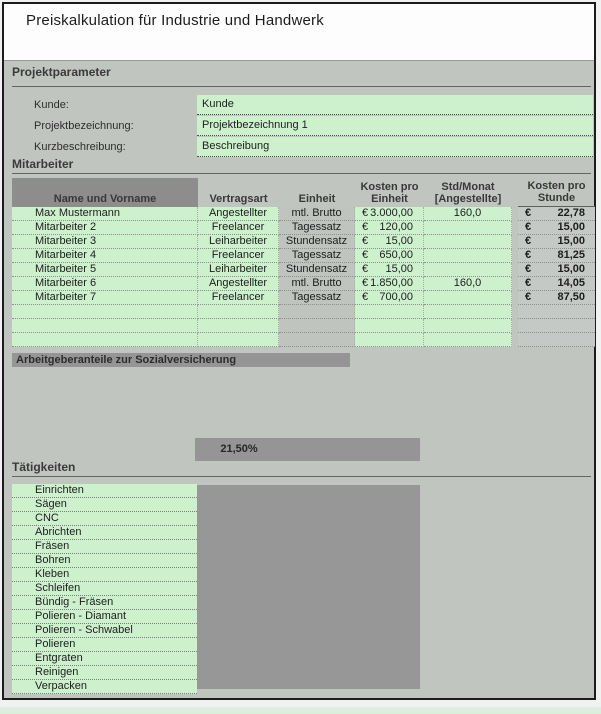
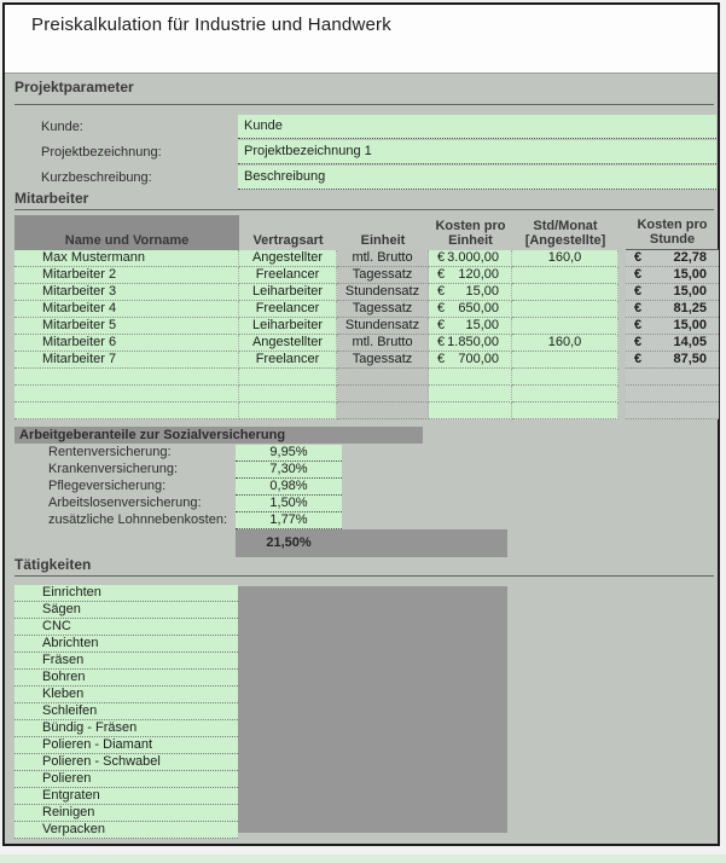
  Preiskalkulation für Industrie und Handwerk
  Projektparameter
  Kunde:
  Kunde
  Projektbezeichnung:
  Projektbezeichnung 1
  Kurzbeschreibung:
  Beschreibung
  Mitarbeiter
  Name und Vorname
  Vertragsart
  Einheit
  Kosten pro Einheit
  Std/Monat [Angestellte]
  Kosten pro Stunde
  Max Mustermann
  Angestellter
  mtl. Brutto
  €
  3.000,00
  160,0
  €
  22,78
  Mitarbeiter 2
  Freelancer
  Tagessatz
  €
  120,00
  €
  15,00
  Mitarbeiter 3
  Leiharbeiter
  Stundensatz
  €
  15,00
  €
  15,00
  Mitarbeiter 4
  Freelancer
  Tagessatz
  €
  650,00
  €
  81,25
  Mitarbeiter 5
  Leiharbeiter
  Stundensatz
  €
  15,00
  €
  15,00
  Mitarbeiter 6
  Angestellter
  mtl. Brutto
  €
  1.850,00
  160,0
  €
  14,05
  Mitarbeiter 7
  Freelancer
  Tagessatz
  €
  700,00
  €
  87,50
  Arbeitgeberanteile zur Sozialversicherung
+ Rentenversicherung:
+ 9,95%
+ Krankenversicherung:
+ 7,30%
+ Pflegeversicherung:
+ 0,98%
+ Arbeitslosenversicherung:
+ 1,50%
+ zusätzliche Lohnnebenkosten:
+ 1,77%
  21,50%
  Tätigkeiten
  Einrichten
  Sägen
  CNC
  Abrichten
  Fräsen
  Bohren
  Kleben
  Schleifen
  Bündig - Fräsen
  Polieren - Diamant
  Polieren - Schwabel
  Polieren
  Entgraten
  Reinigen
  Verpacken
